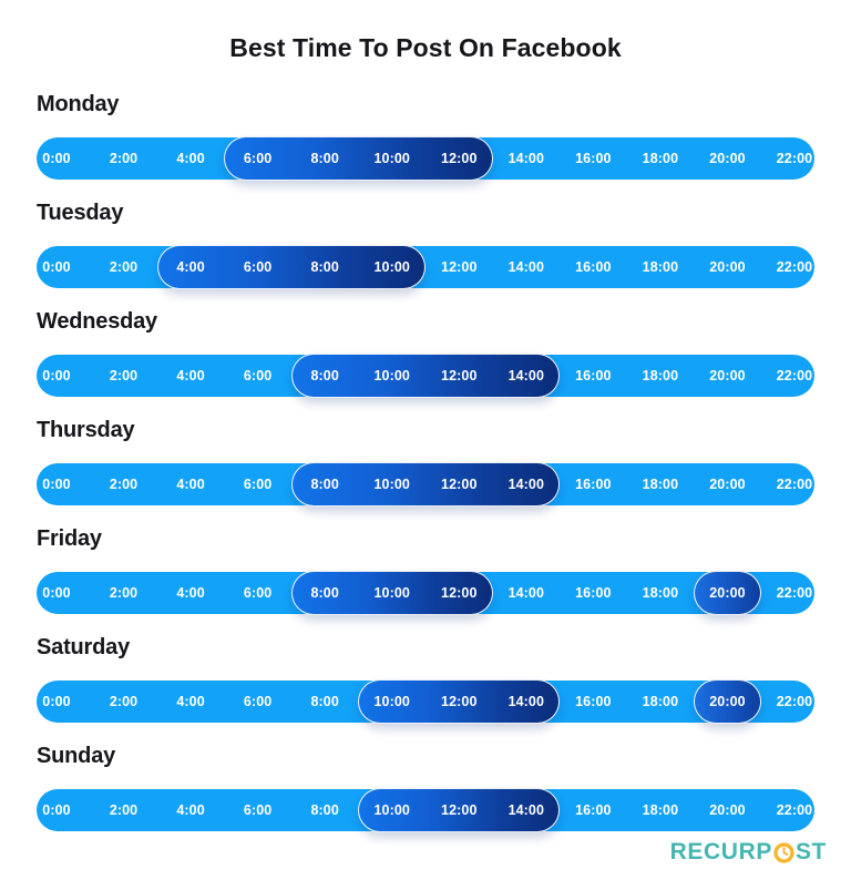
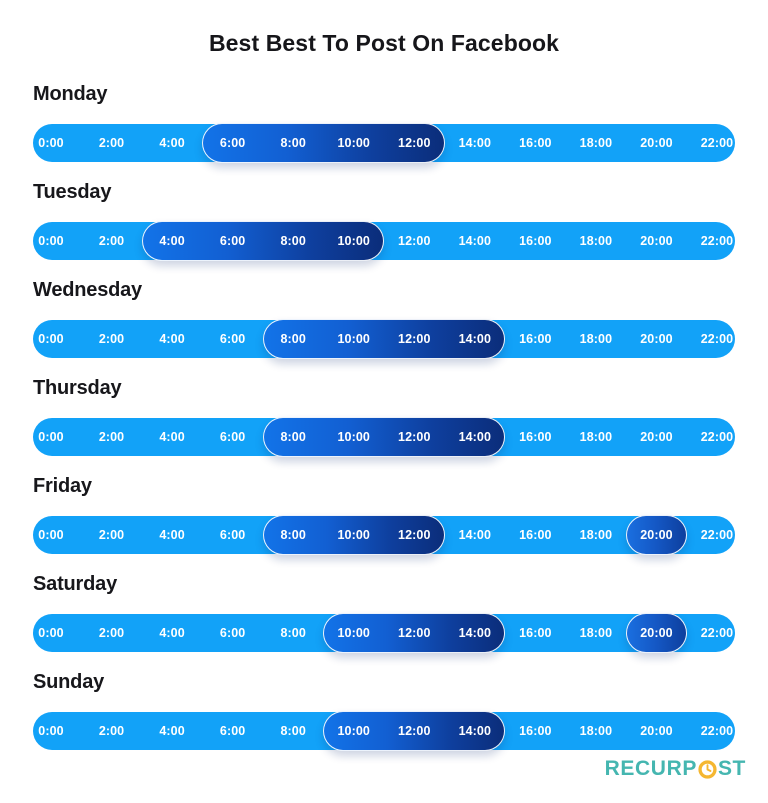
- Best Time To Post On Facebook
+ Best Best To Post On Facebook
  Monday
  0:00
  2:00
  4:00
  6:00
  8:00
  10:00
  12:00
  14:00
  16:00
  18:00
  20:00
  22:00
  Tuesday
  0:00
  2:00
  4:00
  6:00
  8:00
  10:00
  12:00
  14:00
  16:00
  18:00
  20:00
  22:00
  Wednesday
  0:00
  2:00
  4:00
  6:00
  8:00
  10:00
  12:00
  14:00
  16:00
  18:00
  20:00
  22:00
  Thursday
  0:00
  2:00
  4:00
  6:00
  8:00
  10:00
  12:00
  14:00
  16:00
  18:00
  20:00
  22:00
  Friday
  0:00
  2:00
  4:00
  6:00
  8:00
  10:00
  12:00
  14:00
  16:00
  18:00
  20:00
  22:00
  Saturday
  0:00
  2:00
  4:00
  6:00
  8:00
  10:00
  12:00
  14:00
  16:00
  18:00
  20:00
  22:00
  Sunday
  0:00
  2:00
  4:00
  6:00
  8:00
  10:00
  12:00
  14:00
  16:00
  18:00
  20:00
  22:00
  RECURP
  ST
